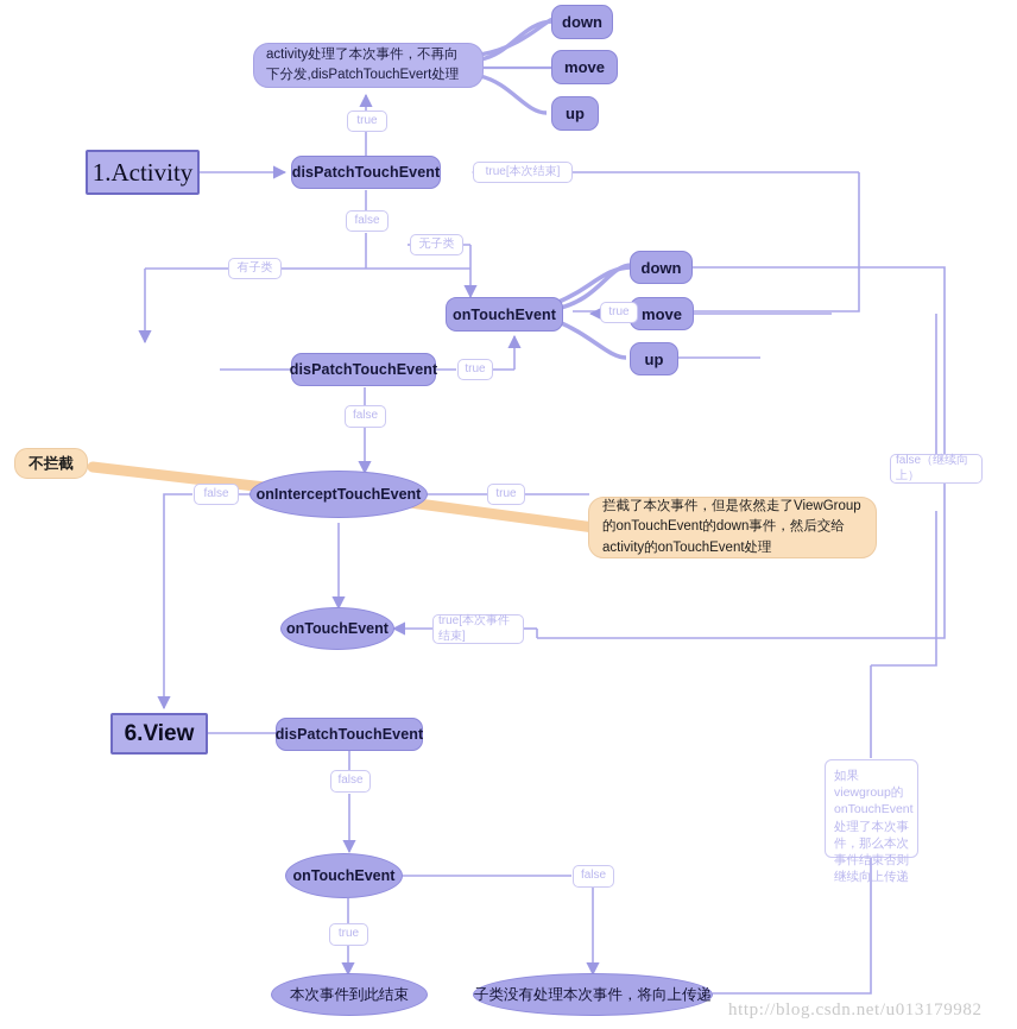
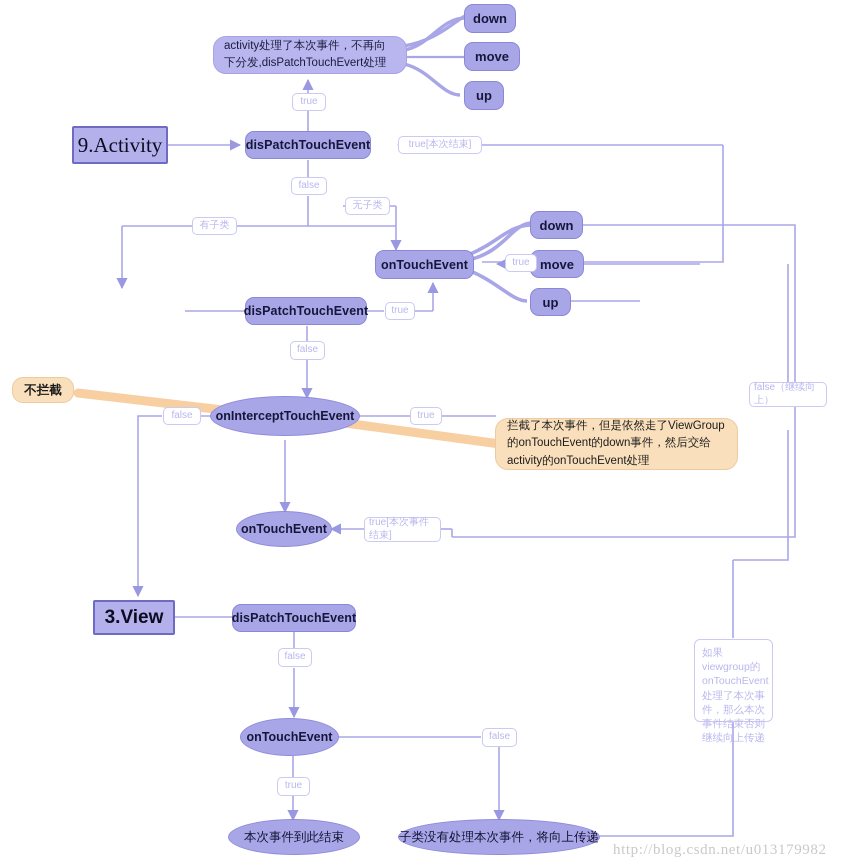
  down
  move
  up
  activity处理了本次事件，不再向下分发,disPatchTouchEvert处理
- 1.Activity
+ 9.Activity
  disPatchTouchEvent
  onTouchEvent
  down
  move
  up
  disPatchTouchEvent
  不拦截
  onInterceptTouchEvent
  拦截了本次事件，但是依然走了ViewGroup的onTouchEvent的down事件，然后交给activity的onTouchEvent处理
  onTouchEvent
- 6.View
+ 3.View
  disPatchTouchEvent
  onTouchEvent
  本次事件到此结束
  子类没有处理本次事件，将向上传递
  true
  true[本次结束]
  false
  有子类
  无子类
  true
  false
  true
  false
  true
  true[本次事件结束]
  false（继续向上）
  false
  true
  false
  如果viewgroup的onTouchEvent处理了本次事件，那么本次事件结束否则继续向上传递
  http://blog.csdn.net/u013179982
